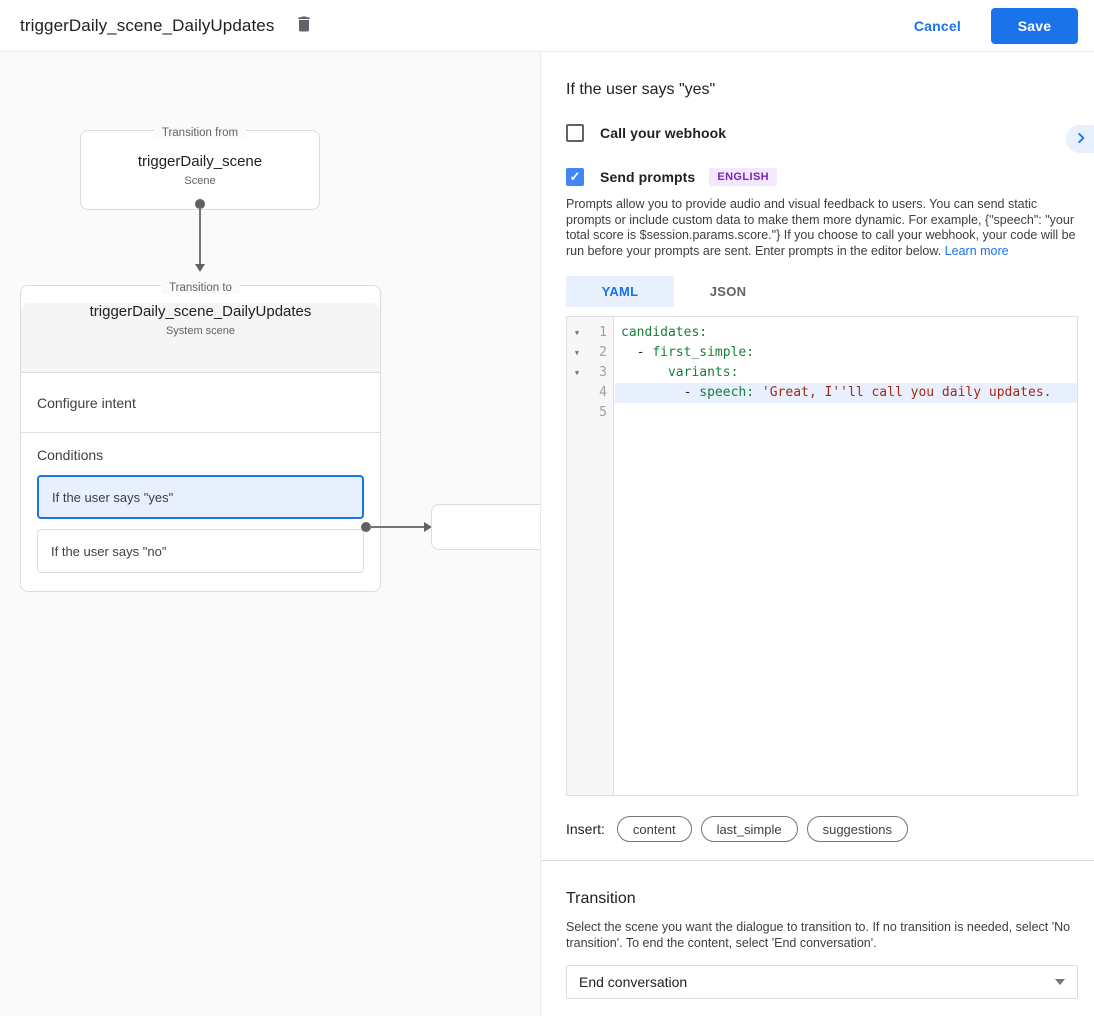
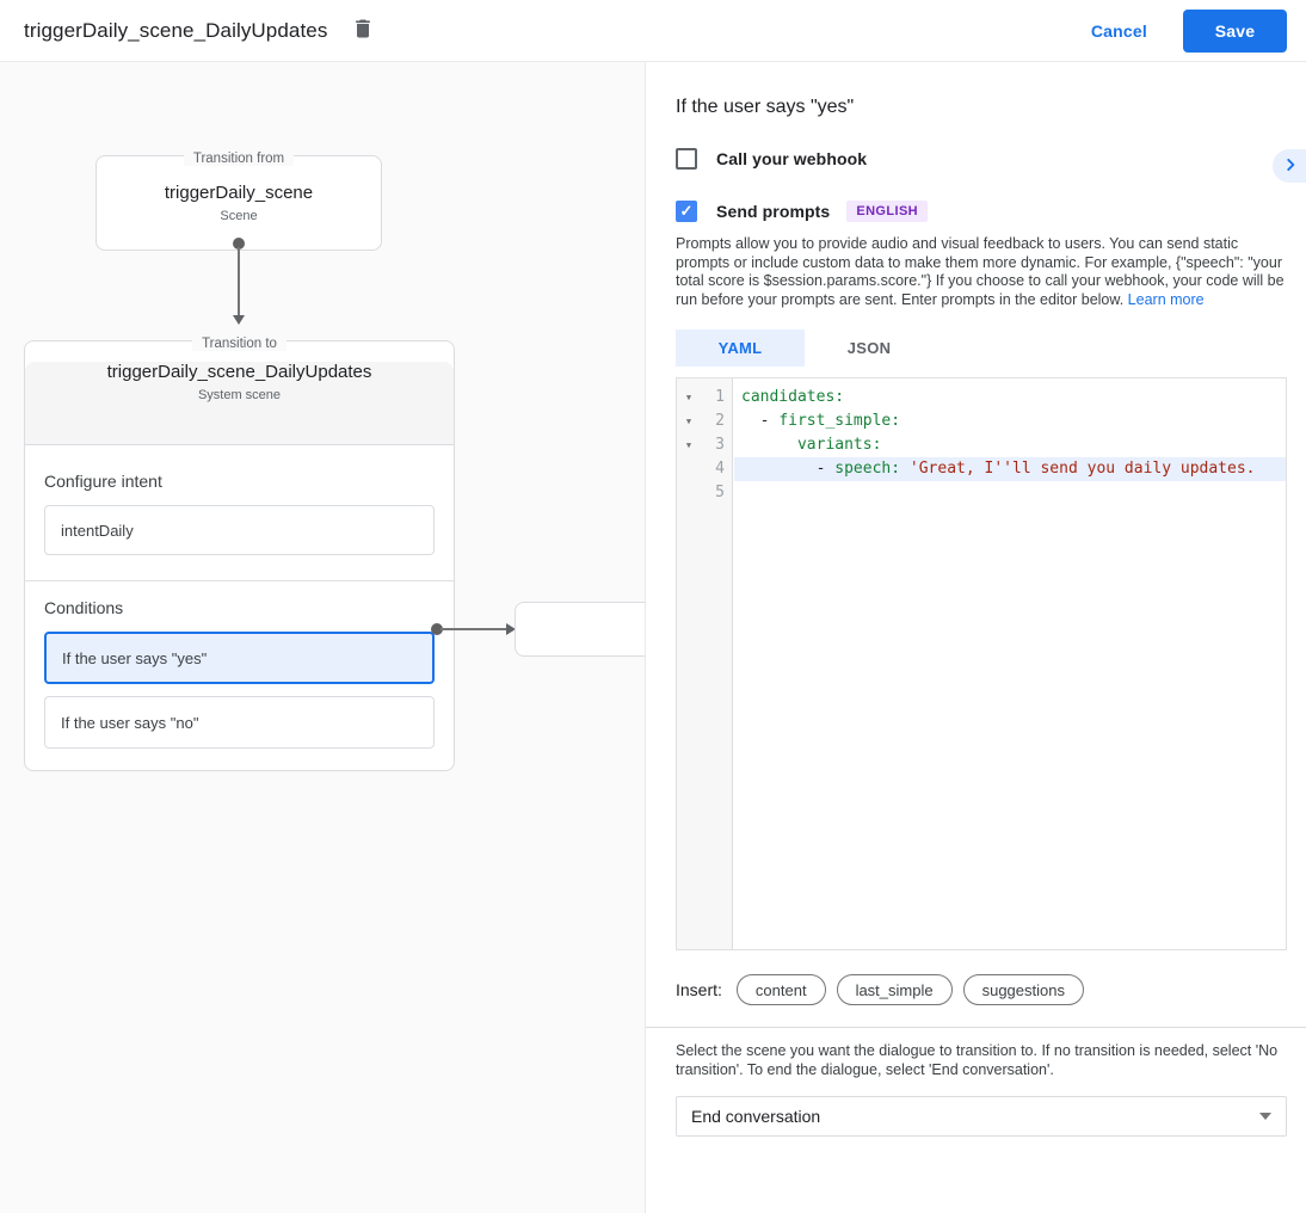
  triggerDaily_scene_DailyUpdates
  Cancel
  Save
  Transition from
  triggerDaily_scene
  Scene
  Transition to
  triggerDaily_scene_DailyUpdates
  System scene
  Configure intent
+ intentDaily
  Conditions
  If the user says "yes"
  If the user says "no"
  If the user says "yes"
  Call your webhook
  ✓
  Send prompts
  ENGLISH
  Prompts allow you to provide audio and visual feedback to users. You can send static prompts or include custom data to make them more dynamic. For example, {"speech": "your total score is $session.params.score."} If you choose to call your webhook, your code will be run before your prompts are sent. Enter prompts in the editor below. Learn more
  YAML
  JSON
  ▼
  ▼
  ▼
  1
  2
  3
  4
  5
  candidates:
  - first_simple:
  variants:
- - speech: 'Great, I''ll call you daily updates.
+ - speech: 'Great, I''ll send you daily updates.
  Insert:
  content
  last_simple
  suggestions
- Transition
- Select the scene you want the dialogue to transition to. If no transition is needed, select 'No transition'. To end the content, select 'End conversation'.
+ Select the scene you want the dialogue to transition to. If no transition is needed, select 'No transition'. To end the dialogue, select 'End conversation'.
  End conversation
